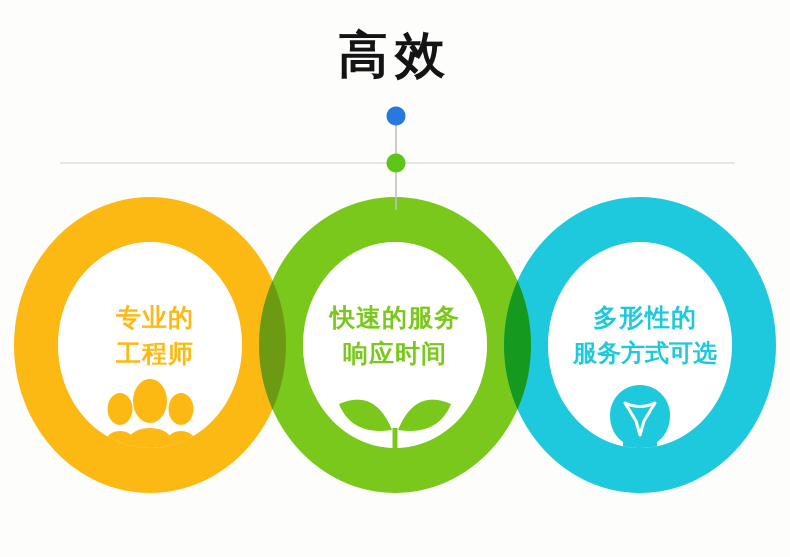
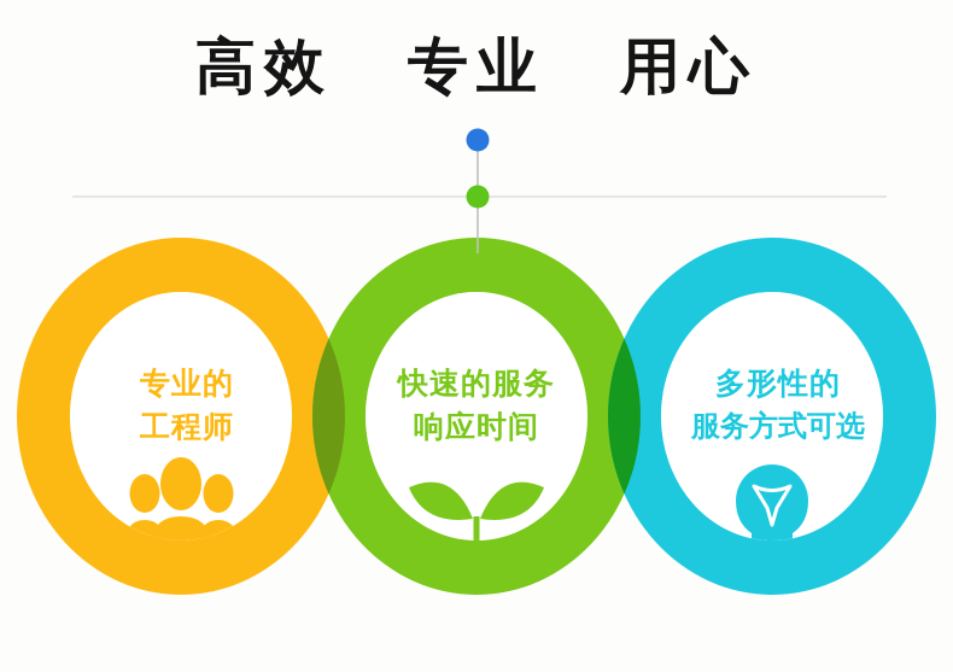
  高效
+ 专业
+ 用心
  专业的
  工程师
  快速的服务
  响应时间
  多形性的
  服务方式可选
